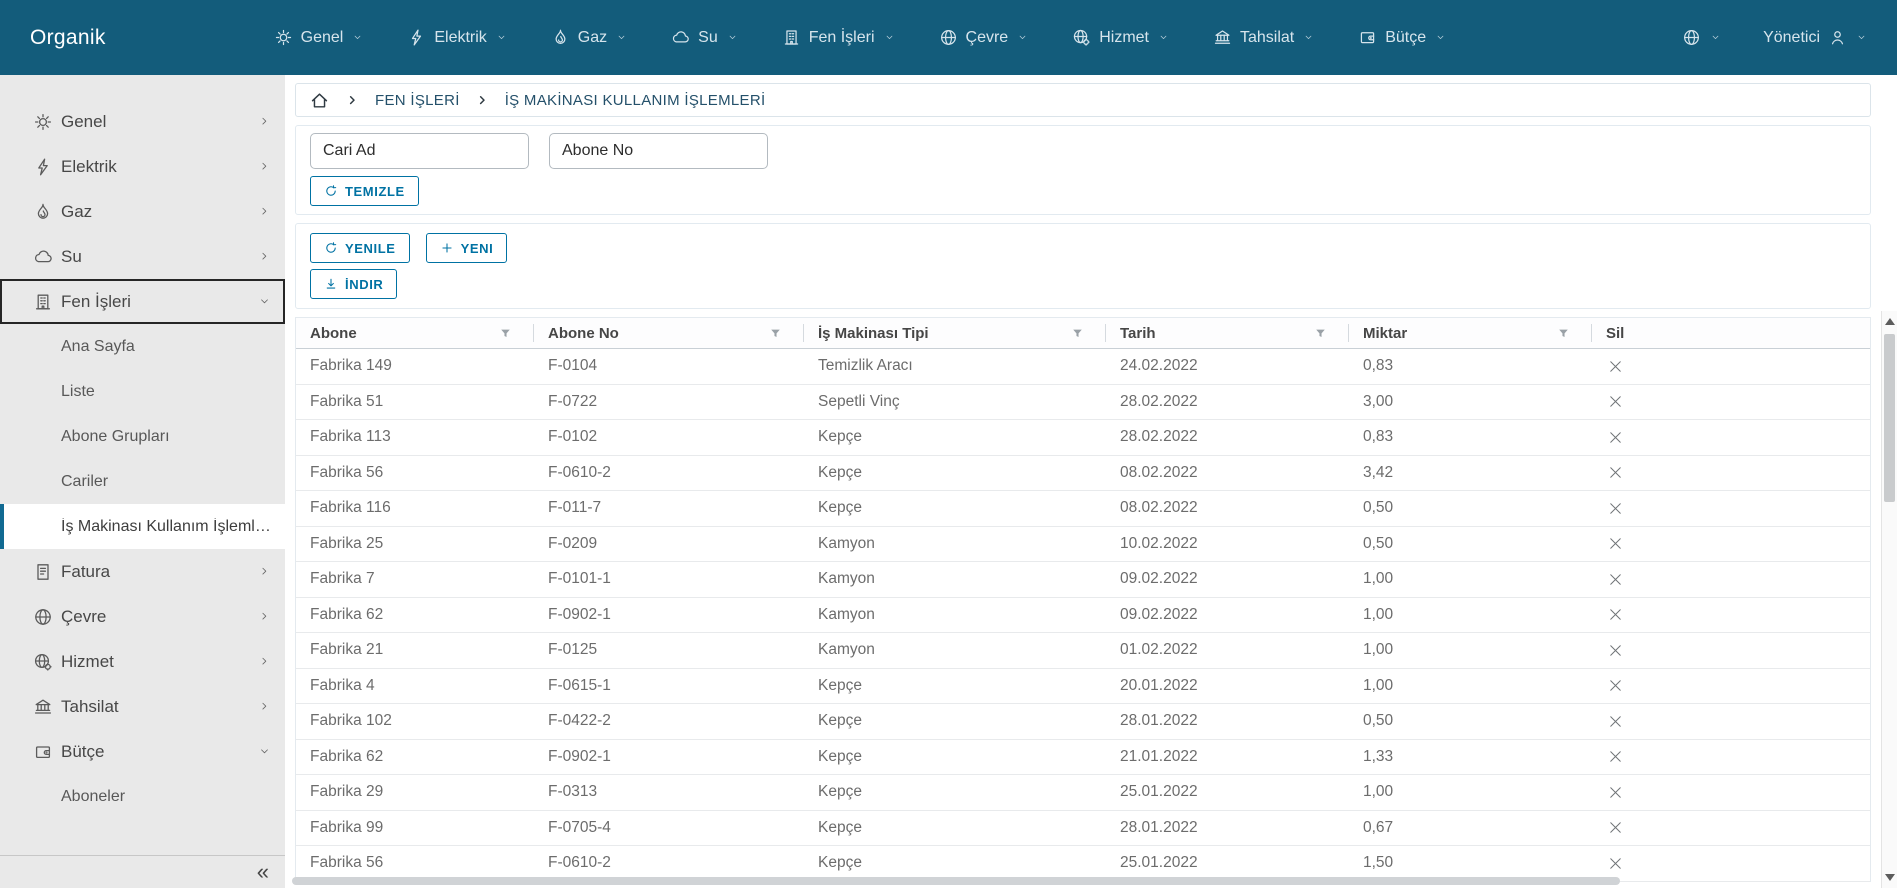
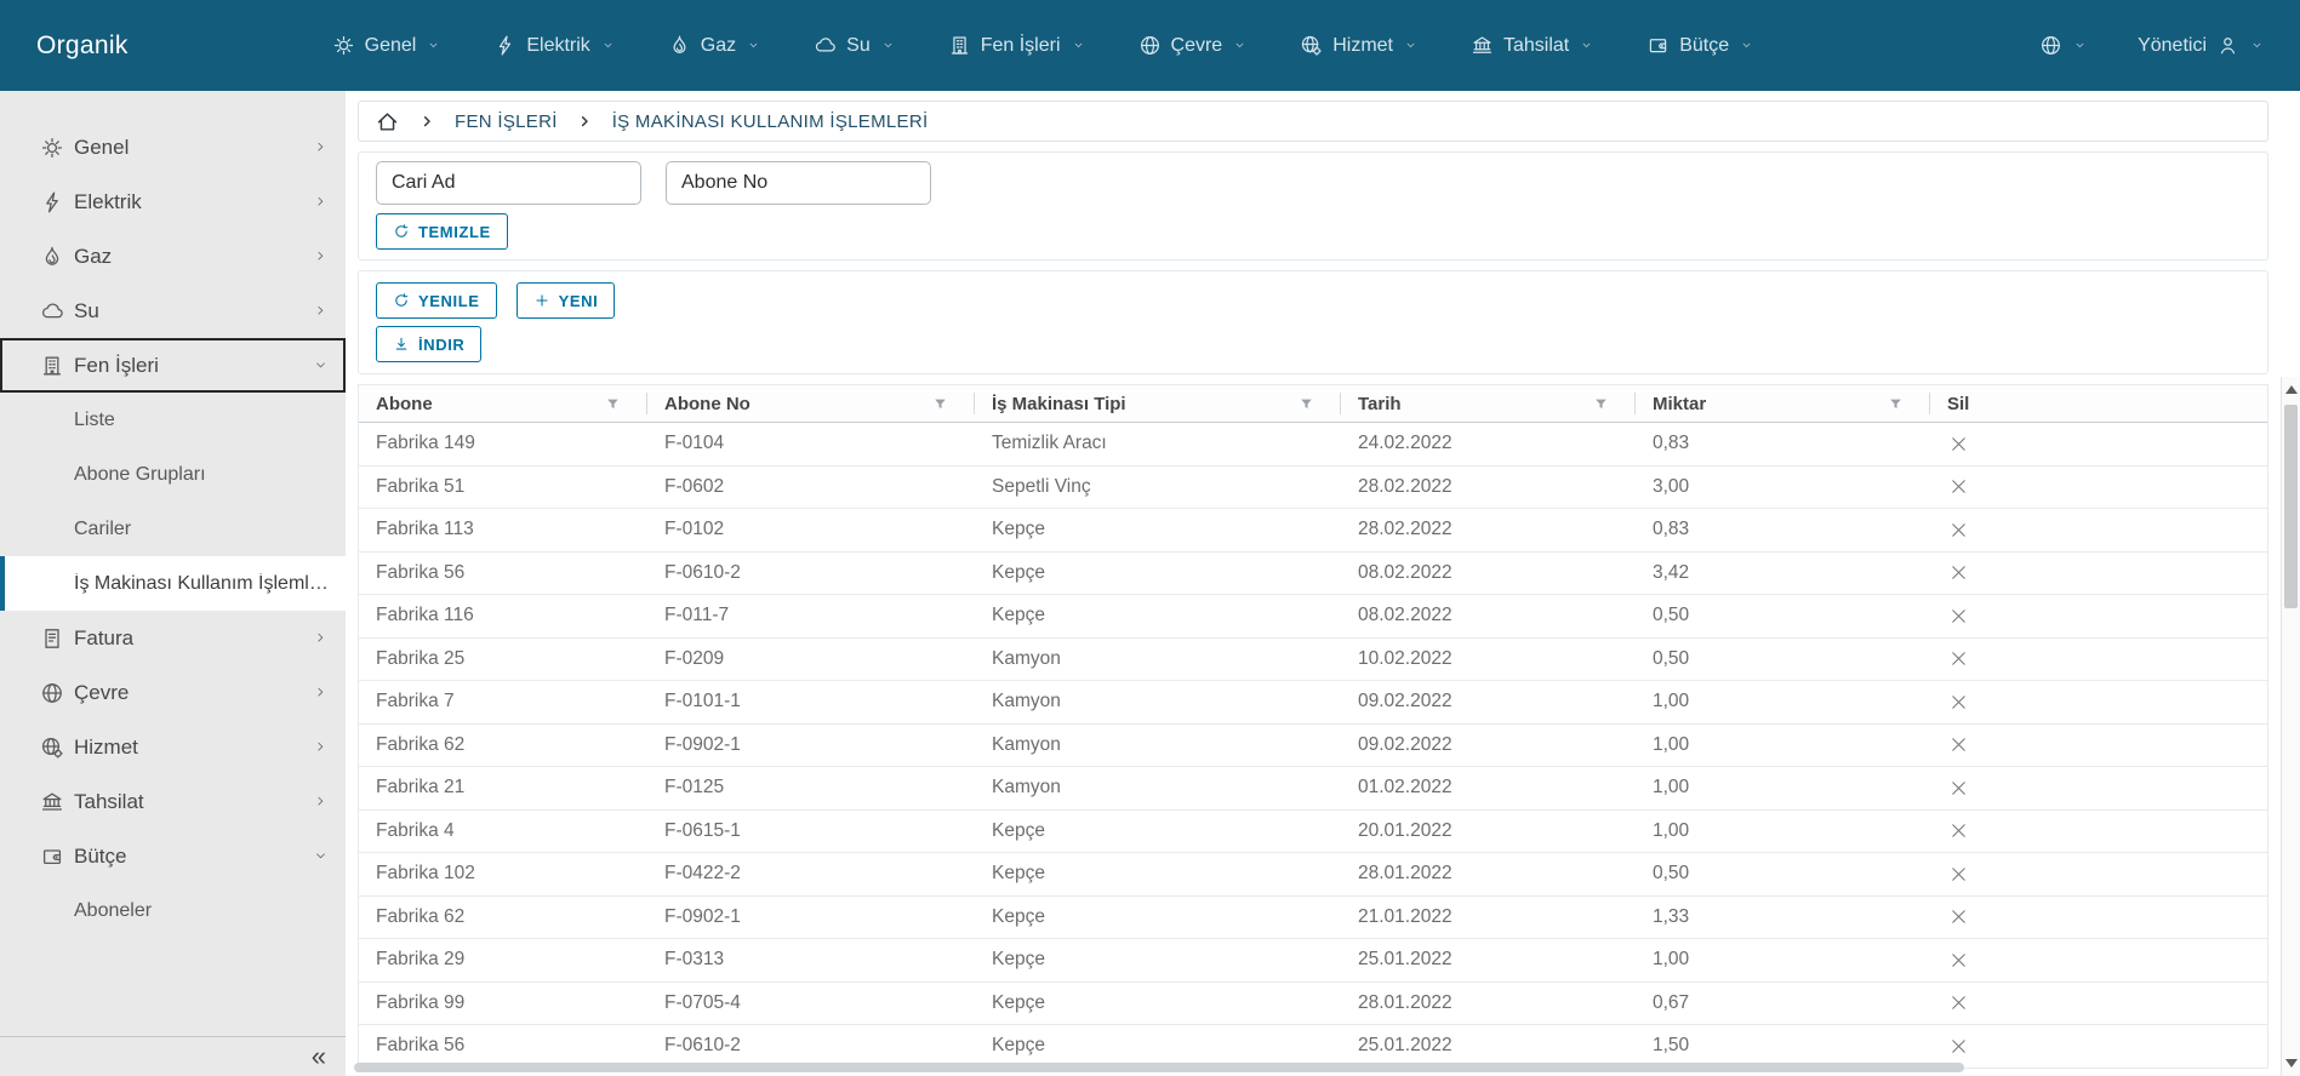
  Organik
  Genel
  Elektrik
  Gaz
  Su
  Fen İşleri
  Çevre
  Hizmet
  Tahsilat
  Bütçe
  Yönetici
  Genel
  Elektrik
  Gaz
  Su
  Fen İşleri
- Ana Sayfa
  Liste
  Abone Grupları
  Cariler
  İş Makinası Kullanım İşlemleri
  Fatura
  Çevre
  Hizmet
  Tahsilat
  Bütçe
  Aboneler
  «
  FEN İŞLERİ
  İŞ MAKİNASI KULLANIM İŞLEMLERİ
  Cari Ad
  Abone No
  TEMIZLE
  YENILE
  YENI
  İNDIR
  Abone
  Abone No
  İş Makinası Tipi
  Tarih
  Miktar
  Sil
  Fabrika 149
  F-0104
  Temizlik Aracı
  24.02.2022
  0,83
  Fabrika 51
- F-0722
+ F-0602
  Sepetli Vinç
  28.02.2022
  3,00
  Fabrika 113
  F-0102
  Kepçe
  28.02.2022
  0,83
  Fabrika 56
  F-0610-2
  Kepçe
  08.02.2022
  3,42
  Fabrika 116
  F-011-7
  Kepçe
  08.02.2022
  0,50
  Fabrika 25
  F-0209
  Kamyon
  10.02.2022
  0,50
  Fabrika 7
  F-0101-1
  Kamyon
  09.02.2022
  1,00
  Fabrika 62
  F-0902-1
  Kamyon
  09.02.2022
  1,00
  Fabrika 21
  F-0125
  Kamyon
  01.02.2022
  1,00
  Fabrika 4
  F-0615-1
  Kepçe
  20.01.2022
  1,00
  Fabrika 102
  F-0422-2
  Kepçe
  28.01.2022
  0,50
  Fabrika 62
  F-0902-1
  Kepçe
  21.01.2022
  1,33
  Fabrika 29
  F-0313
  Kepçe
  25.01.2022
  1,00
  Fabrika 99
  F-0705-4
  Kepçe
  28.01.2022
  0,67
  Fabrika 56
  F-0610-2
  Kepçe
  25.01.2022
  1,50
